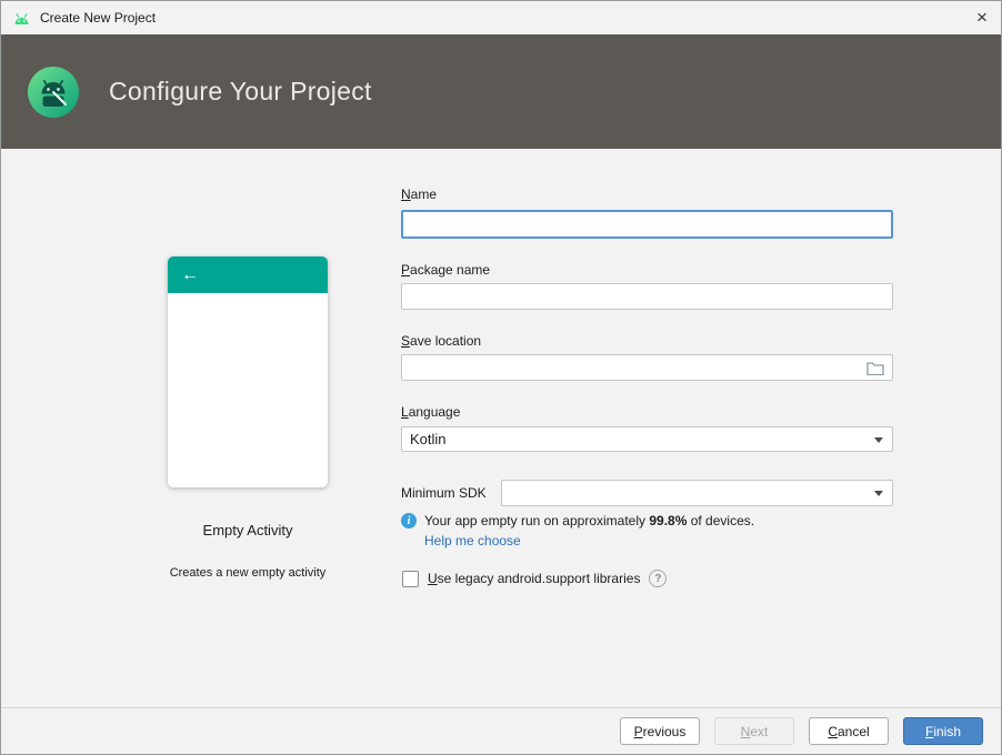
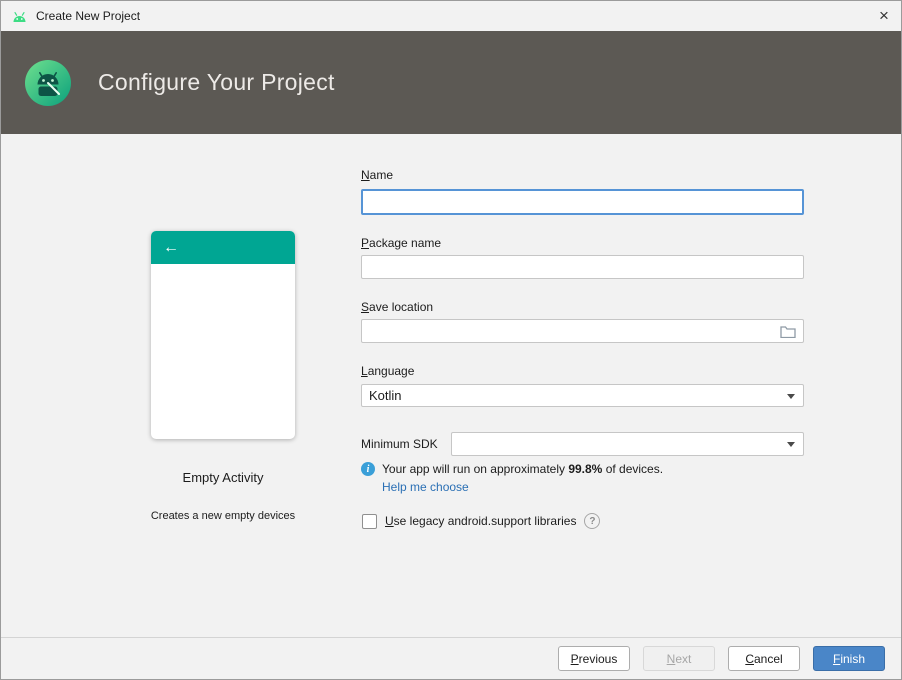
  Create New Project
  ×
  Configure Your Project
  ←
  Empty Activity
- Creates a new empty activity
+ Creates a new empty devices
  Name
  Package name
  Save location
  Language
  Kotlin
  Minimum SDK
  i
- Your app empty run on approximately 99.8% of devices.
+ Your app will run on approximately 99.8% of devices.
  Help me choose
  Use legacy android.support libraries
  ?
  P
  revious
  N
  ext
  C
  ancel
  F
  inish
